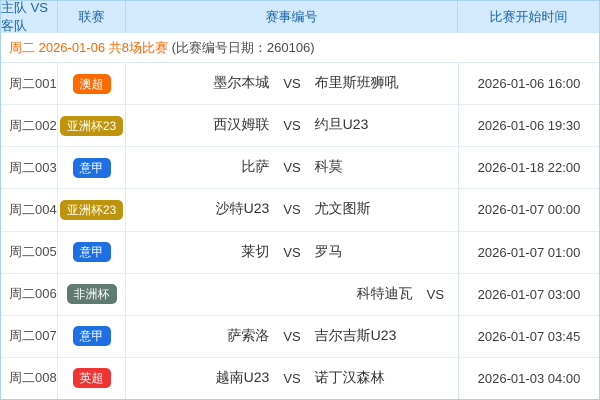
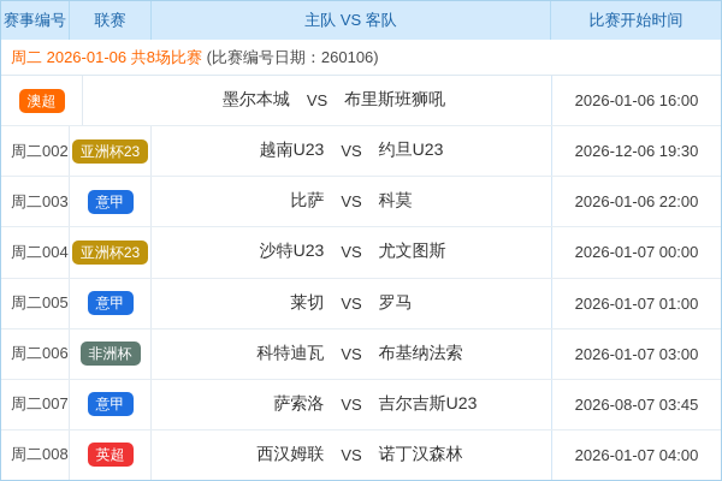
- 主队 VS 客队
+ 赛事编号
  联赛
- 赛事编号
+ 主队 VS 客队
  比赛开始时间
  周二 2026-01-06 共8场比赛
  (比赛编号日期：260106)
- 周二001
  澳超
  墨尔本城
  VS
  布里斯班狮吼
  2026-01-06 16:00
  周二002
  亚洲杯23
- 西汉姆联
+ 越南U23
  VS
  约旦U23
- 2026-01-06 19:30
+ 2026-12-06 19:30
  周二003
  意甲
  比萨
  VS
  科莫
- 2026-01-18 22:00
+ 2026-01-06 22:00
  周二004
  亚洲杯23
  沙特U23
  VS
  尤文图斯
  2026-01-07 00:00
  周二005
  意甲
  莱切
  VS
  罗马
  2026-01-07 01:00
  周二006
  非洲杯
  科特迪瓦
  VS
+ 布基纳法索
  2026-01-07 03:00
  周二007
  意甲
  萨索洛
  VS
  吉尔吉斯U23
- 2026-01-07 03:45
+ 2026-08-07 03:45
  周二008
  英超
- 越南U23
+ 西汉姆联
  VS
  诺丁汉森林
- 2026-01-03 04:00
+ 2026-01-07 04:00
